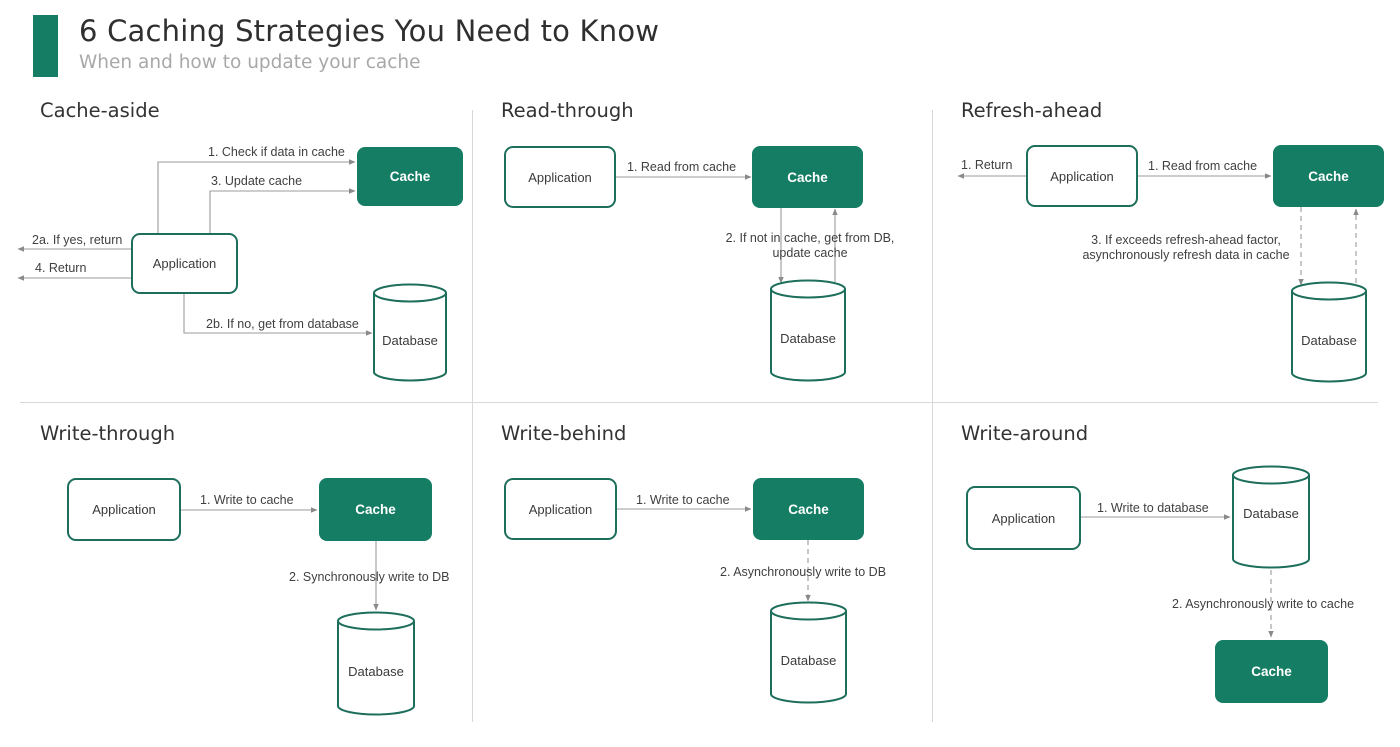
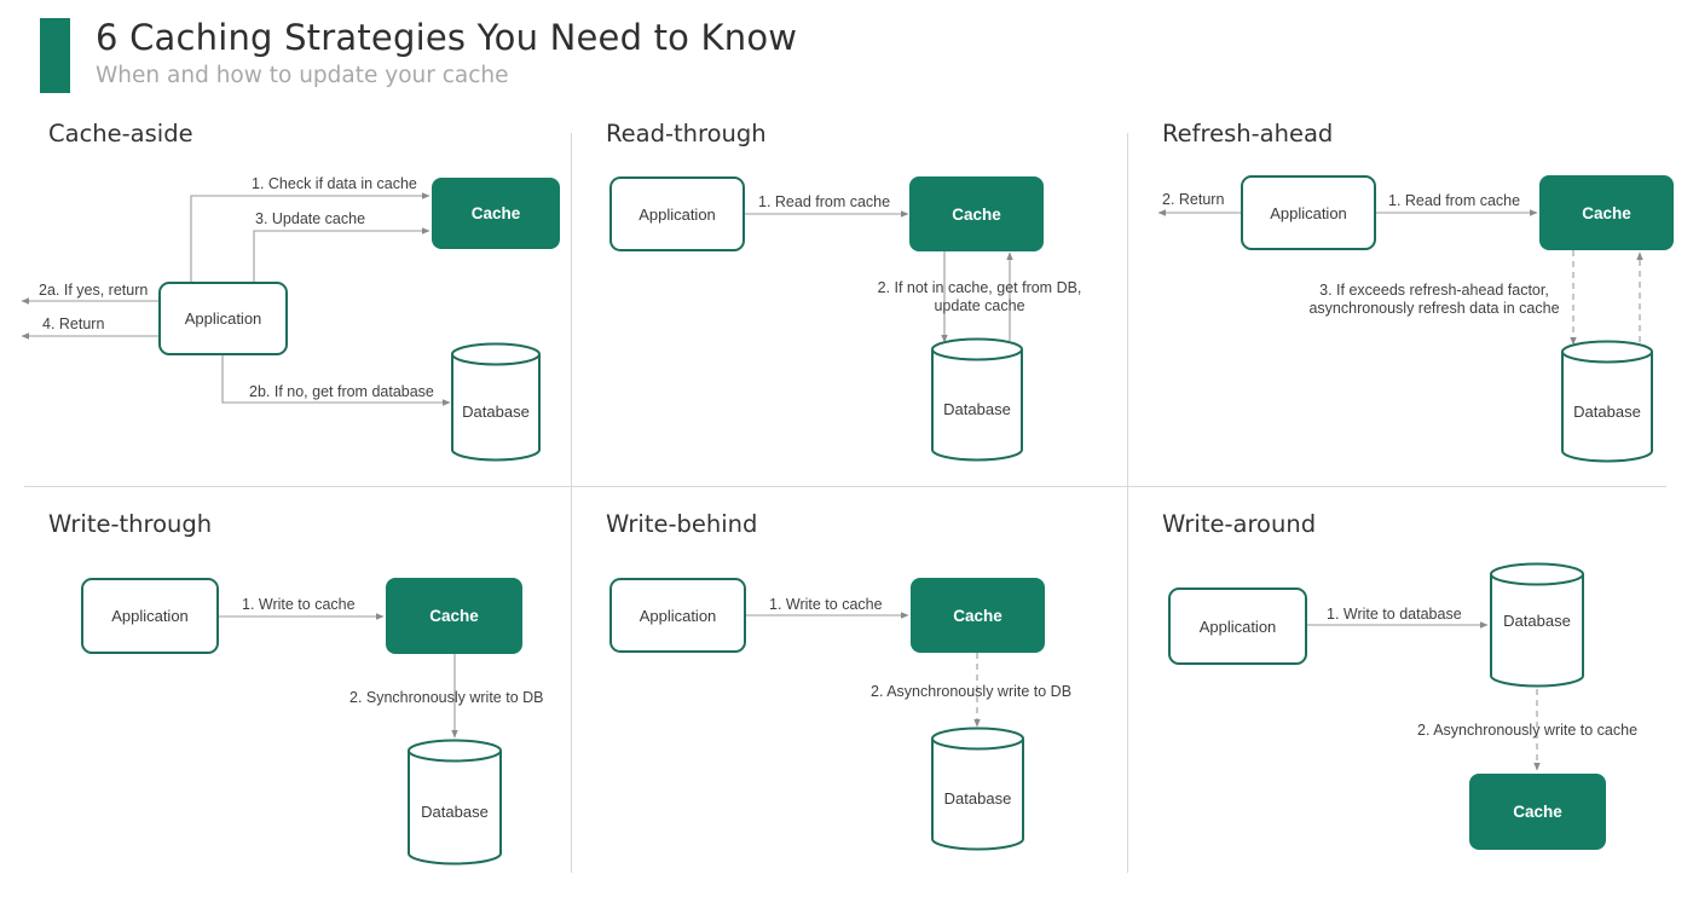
  6 Caching Strategies You Need to Know
  When and how to update your cache
  Cache-aside
  Cache
  Application
  Database
  1. Check if data in cache
  3. Update cache
  2a. If yes, return
  4. Return
  2b. If no, get from database
  Read-through
  Application
  Cache
  Database
  1. Read from cache
  2. If not in cache, get from DB,
  update cache
  Refresh-ahead
  Application
  Cache
  Database
- 1. Return
+ 2. Return
  1. Read from cache
  3. If exceeds refresh-ahead factor,
  asynchronously refresh data in cache
  Write-through
  Application
  Cache
  Database
  1. Write to cache
  2. Synchronously write to DB
  Write-behind
  Application
  Cache
  Database
  1. Write to cache
  2. Asynchronously write to DB
  Write-around
  Application
  Database
  Cache
  1. Write to database
  2. Asynchronously write to cache
